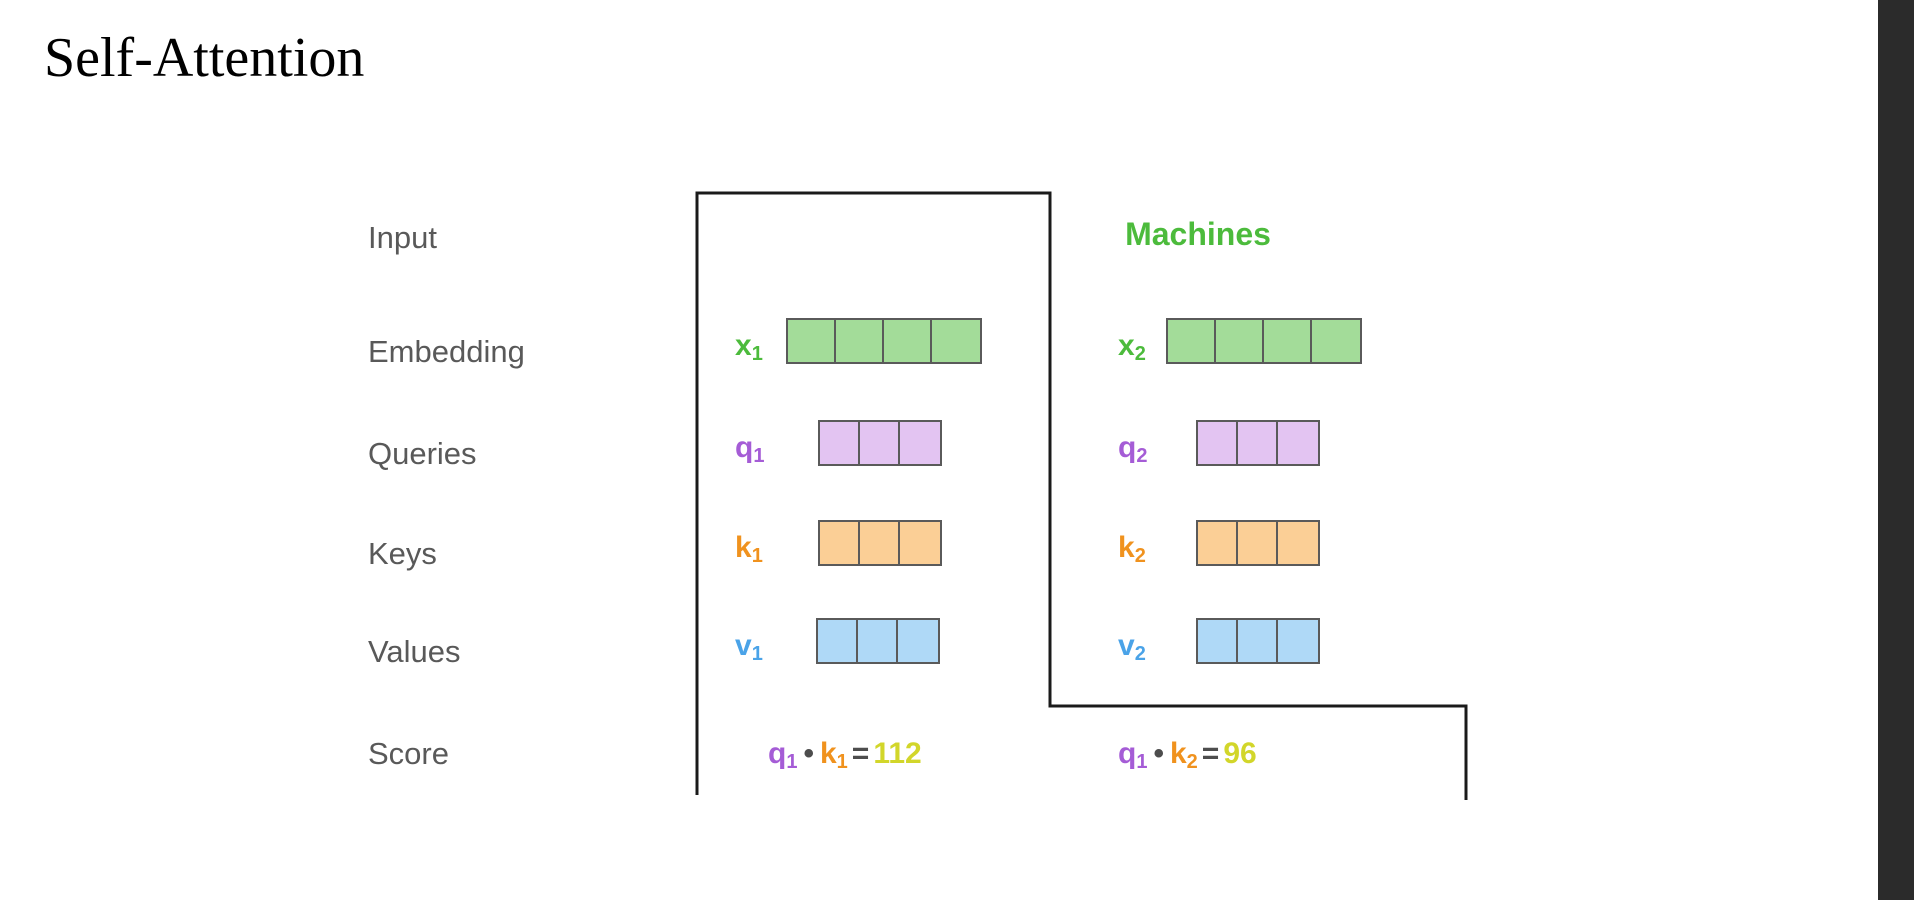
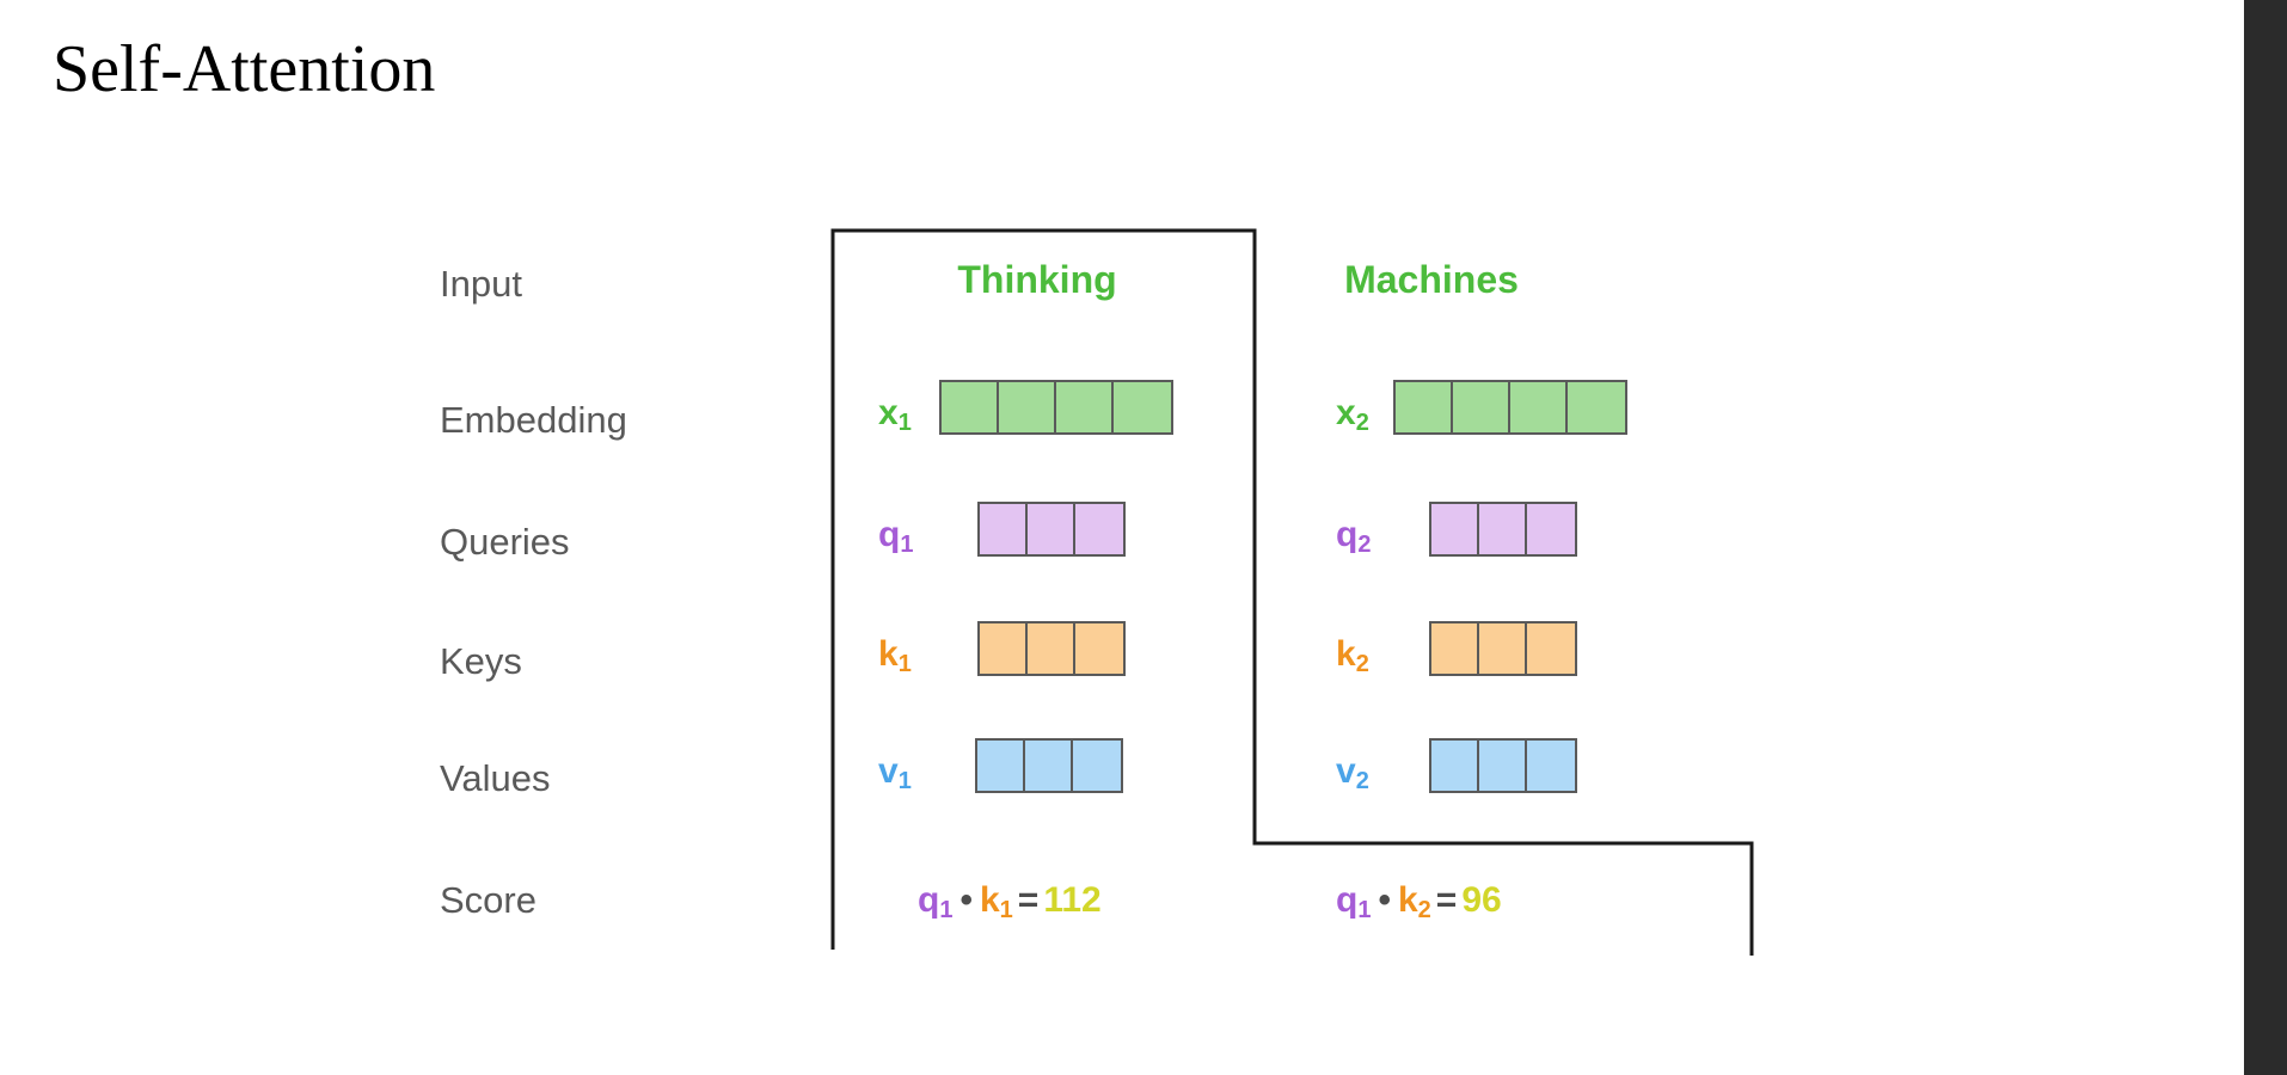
  Self-Attention
  Input
  Embedding
  Queries
  Keys
  Values
  Score
+ Thinking
  Machines
  x1
  x2
  q1
  q2
  k1
  k2
  v1
  v2
  q1 • k1 = 112
  q1 • k2 = 96
